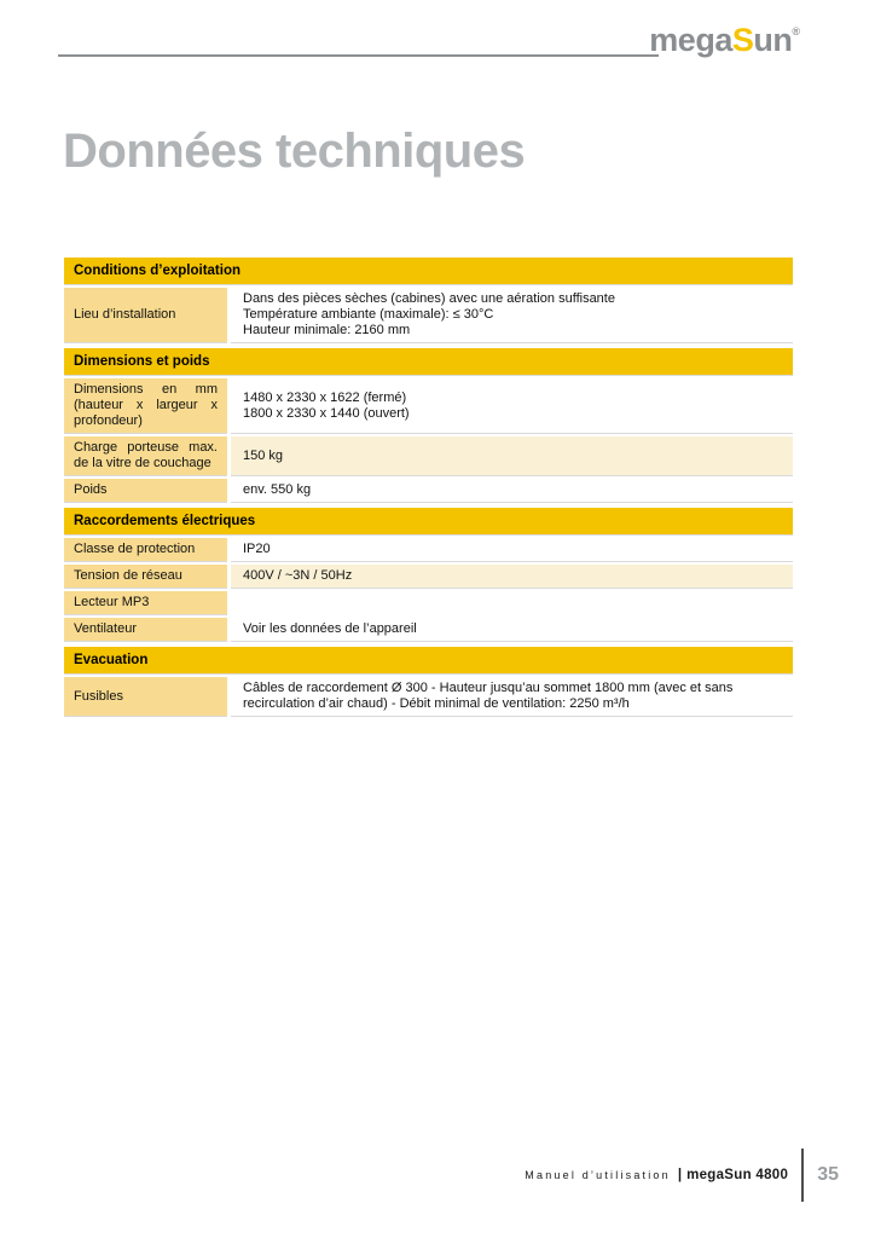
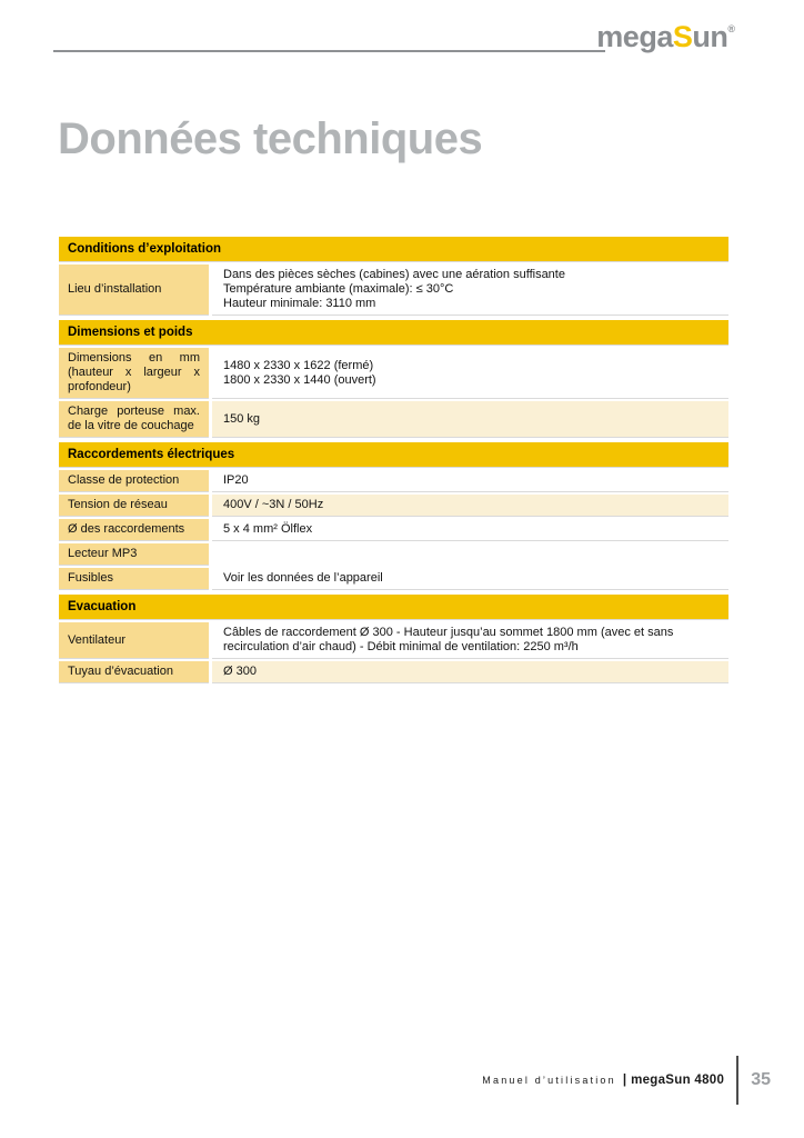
  megaSun®
  Données techniques
  Conditions d’exploitation
  Lieu d’installation
  Dans des pièces sèches (cabines) avec une aération suffisante
  Température ambiante (maximale): ≤ 30°C
- Hauteur minimale: 2160 mm
+ Hauteur minimale: 3110 mm
  Dimensions et poids
  Dimensions en mm (hauteur x largeur x profondeur)
  1480 x 2330 x 1622 (fermé)
  1800 x 2330 x 1440 (ouvert)
  Charge porteuse max. de la vitre de couchage
  150 kg
- Poids
- env. 550 kg
  Raccordements électriques
  Classe de protection
  IP20
  Tension de réseau
  400V / ~3N / 50Hz
+ Ø des raccordements
+ 5 x 4 mm² Ölflex
  Lecteur MP3
- Ventilateur
+ Fusibles
  Voir les données de l’appareil
  Evacuation
- Fusibles
+ Ventilateur
  Câbles de raccordement Ø 300 - Hauteur jusqu’au sommet 1800 mm (avec et sans recirculation d’air chaud) - Débit minimal de ventilation: 2250 m³/h
+ Tuyau d’évacuation
+ Ø 300
  Manuel d’utilisation
  |
  megaSun 4800
  35
